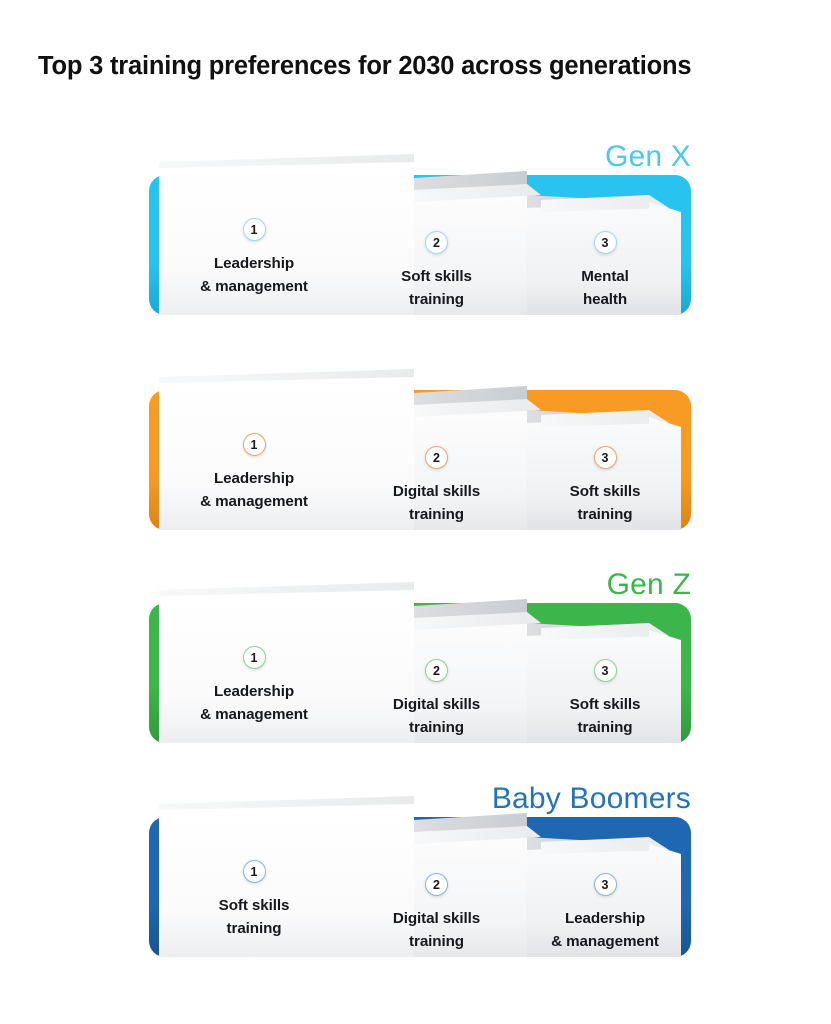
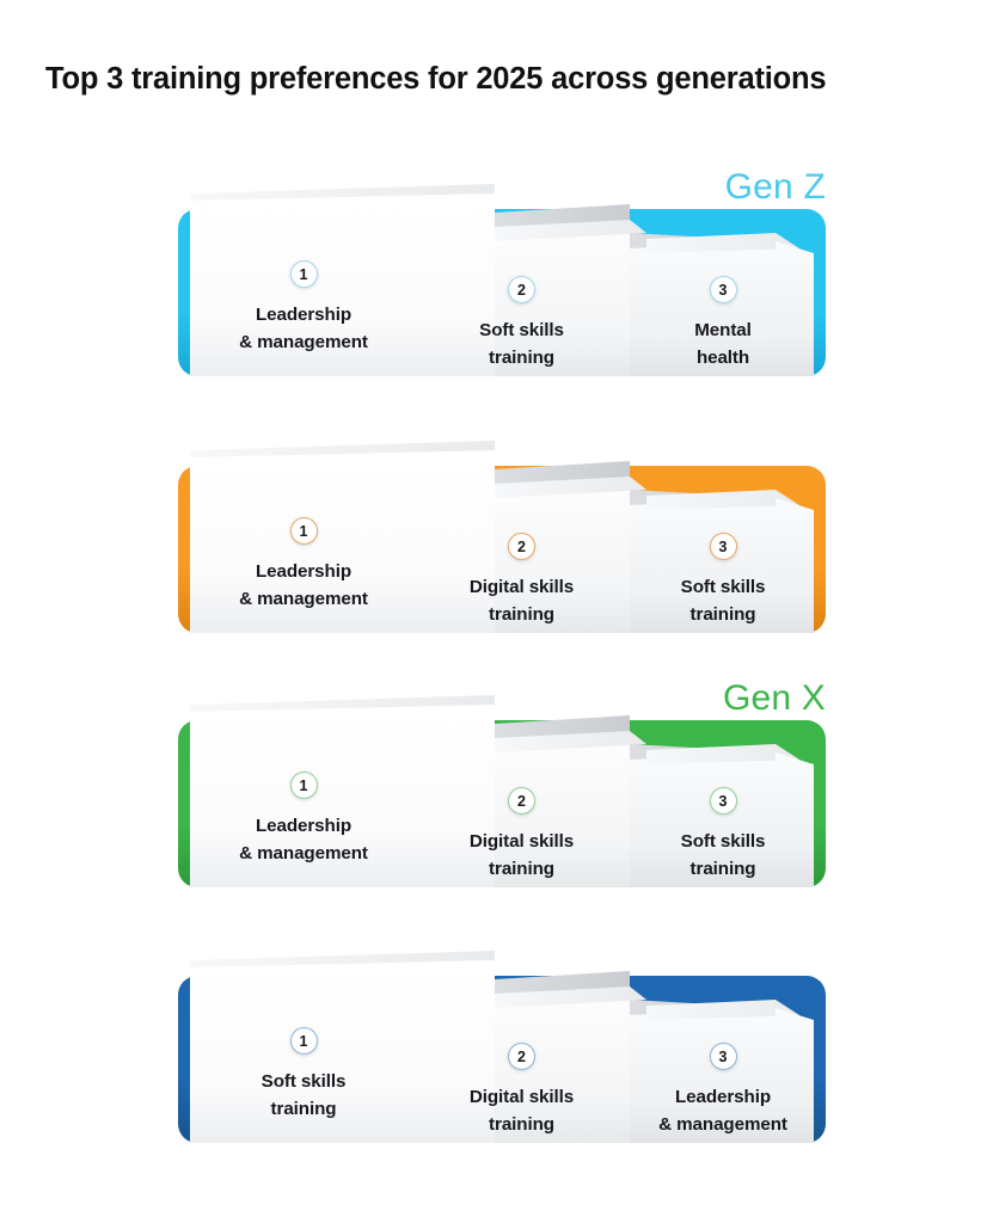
- Top 3 training preferences for 2030 across generations
+ Top 3 training preferences for 2025 across generations
- Gen X
+ Gen Z
  1
  Leadership
  & management
  2
  Soft skills
  training
  3
  Mental
  health
  1
  Leadership
  & management
  2
  Digital skills
  training
  3
  Soft skills
  training
- Gen Z
+ Gen X
  1
  Leadership
  & management
  2
  Digital skills
  training
  3
  Soft skills
  training
- Baby Boomers
  1
  Soft skills
  training
  2
  Digital skills
  training
  3
  Leadership
  & management
